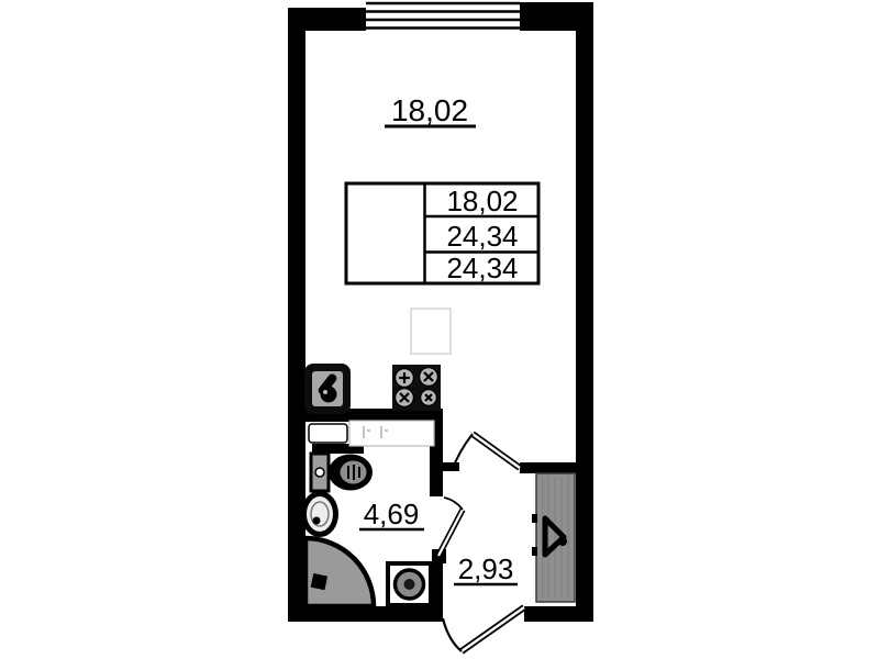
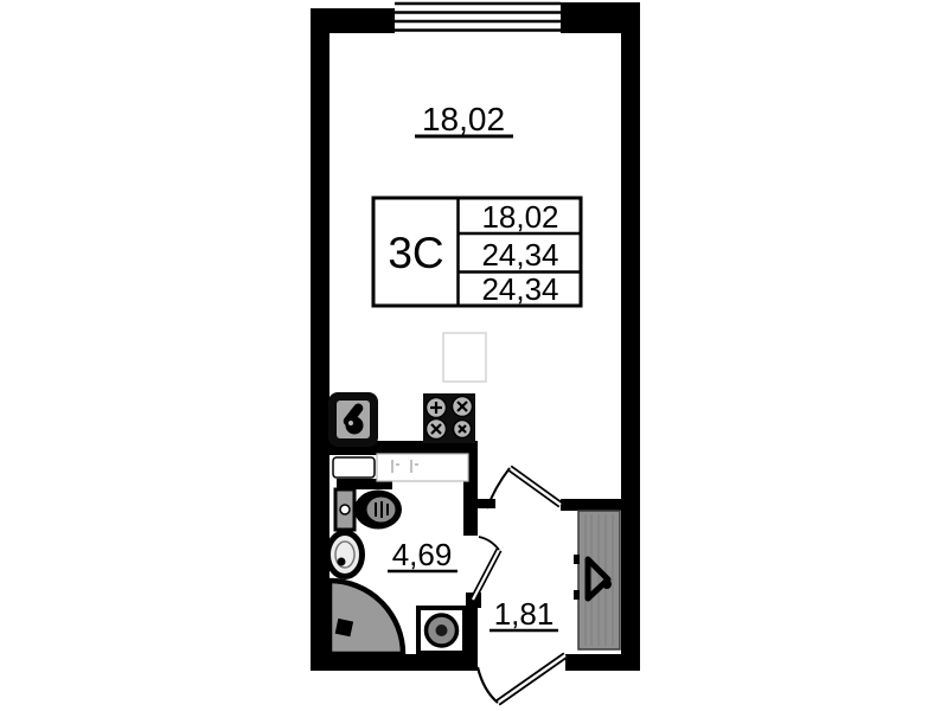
  18,02
+ 3С
  18,02
  24,34
  24,34
  4,69
- 2,93
+ 1,81
